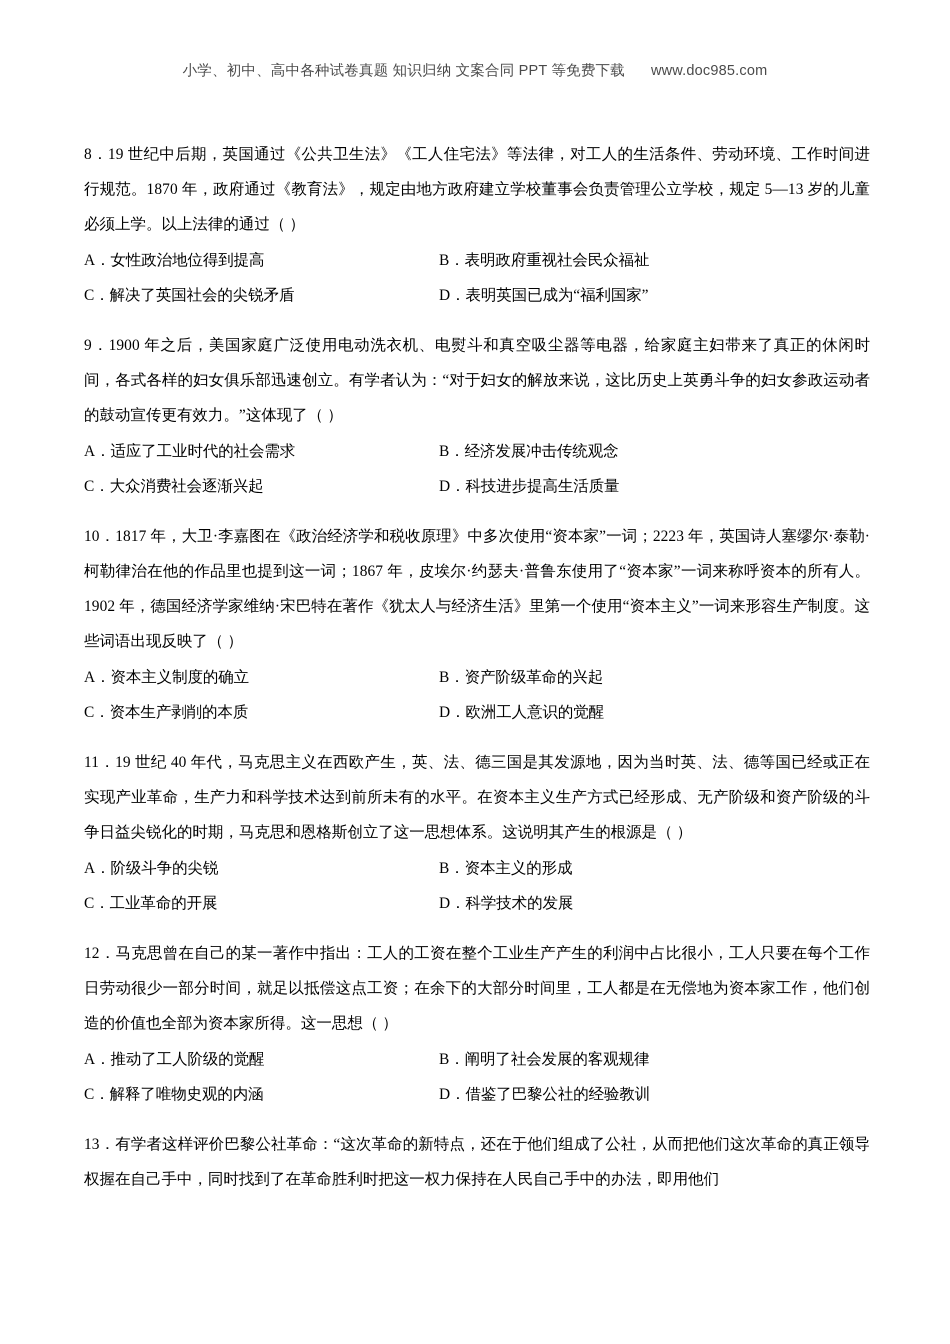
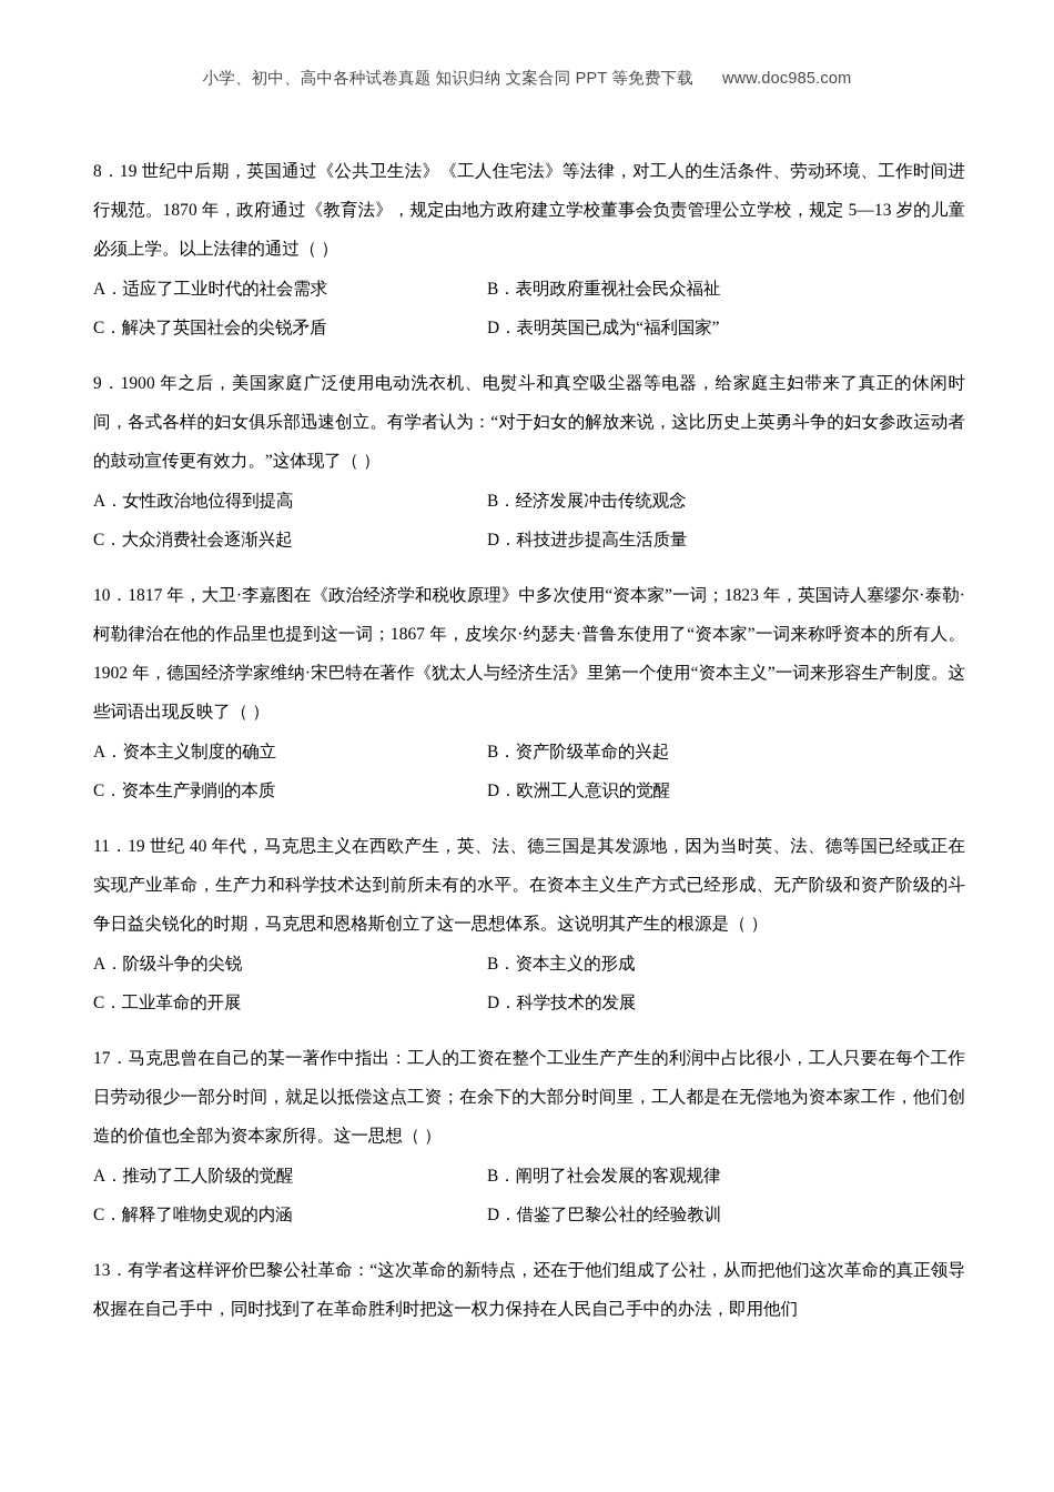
  小学、初中、高中各种试卷真题 知识归纳 文案合同 PPT 等免费下载 www.doc985.com
  8．19 世纪中后期，英国通过《公共卫生法》《工人住宅法》等法律，对工人的生活条件、劳动环境、工作时间进行规范。1870 年，政府通过《教育法》，规定由地方政府建立学校董事会负责管理公立学校，规定 5—13 岁的儿童必须上学。以上法律的通过（ ）
- A．女性政治地位得到提高
+ A．适应了工业时代的社会需求
  B．表明政府重视社会民众福祉
  C．解决了英国社会的尖锐矛盾
  D．表明英国已成为“福利国家”
  9．1900 年之后，美国家庭广泛使用电动洗衣机、电熨斗和真空吸尘器等电器，给家庭主妇带来了真正的休闲时间，各式各样的妇女俱乐部迅速创立。有学者认为：“对于妇女的解放来说，这比历史上英勇斗争的妇女参政运动者的鼓动宣传更有效力。”这体现了（ ）
- A．适应了工业时代的社会需求
+ A．女性政治地位得到提高
  B．经济发展冲击传统观念
  C．大众消费社会逐渐兴起
  D．科技进步提高生活质量
- 10．1817 年，大卫·李嘉图在《政治经济学和税收原理》中多次使用“资本家”一词；2223 年，英国诗人塞缪尔·泰勒·柯勒律治在他的作品里也提到这一词；1867 年，皮埃尔·约瑟夫·普鲁东使用了“资本家”一词来称呼资本的所有人。1902 年，德国经济学家维纳·宋巴特在著作《犹太人与经济生活》里第一个使用“资本主义”一词来形容生产制度。这些词语出现反映了（ ）
+ 10．1817 年，大卫·李嘉图在《政治经济学和税收原理》中多次使用“资本家”一词；1823 年，英国诗人塞缪尔·泰勒·柯勒律治在他的作品里也提到这一词；1867 年，皮埃尔·约瑟夫·普鲁东使用了“资本家”一词来称呼资本的所有人。1902 年，德国经济学家维纳·宋巴特在著作《犹太人与经济生活》里第一个使用“资本主义”一词来形容生产制度。这些词语出现反映了（ ）
  A．资本主义制度的确立
  B．资产阶级革命的兴起
  C．资本生产剥削的本质
  D．欧洲工人意识的觉醒
  11．19 世纪 40 年代，马克思主义在西欧产生，英、法、德三国是其发源地，因为当时英、法、德等国已经或正在实现产业革命，生产力和科学技术达到前所未有的水平。在资本主义生产方式已经形成、无产阶级和资产阶级的斗争日益尖锐化的时期，马克思和恩格斯创立了这一思想体系。这说明其产生的根源是（ ）
  A．阶级斗争的尖锐
  B．资本主义的形成
  C．工业革命的开展
  D．科学技术的发展
- 12．马克思曾在自己的某一著作中指出：工人的工资在整个工业生产产生的利润中占比很小，工人只要在每个工作日劳动很少一部分时间，就足以抵偿这点工资；在余下的大部分时间里，工人都是在无偿地为资本家工作，他们创造的价值也全部为资本家所得。这一思想（ ）
+ 17．马克思曾在自己的某一著作中指出：工人的工资在整个工业生产产生的利润中占比很小，工人只要在每个工作日劳动很少一部分时间，就足以抵偿这点工资；在余下的大部分时间里，工人都是在无偿地为资本家工作，他们创造的价值也全部为资本家所得。这一思想（ ）
  A．推动了工人阶级的觉醒
  B．阐明了社会发展的客观规律
  C．解释了唯物史观的内涵
  D．借鉴了巴黎公社的经验教训
  13．有学者这样评价巴黎公社革命：“这次革命的新特点，还在于他们组成了公社，从而把他们这次革命的真正领导权握在自己手中，同时找到了在革命胜利时把这一权力保持在人民自己手中的办法，即用他们
